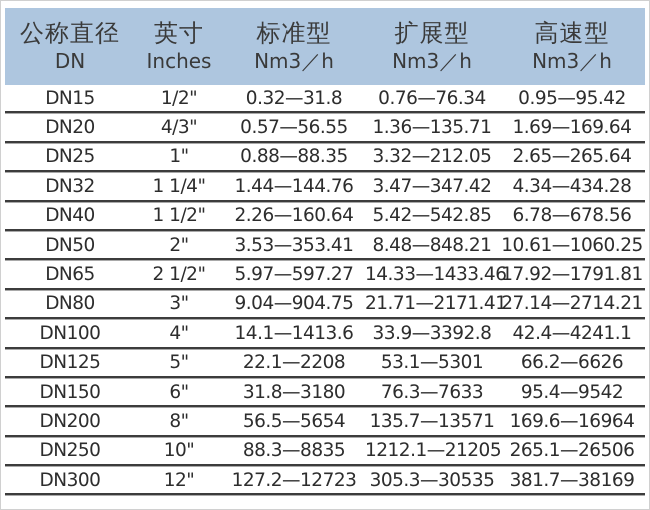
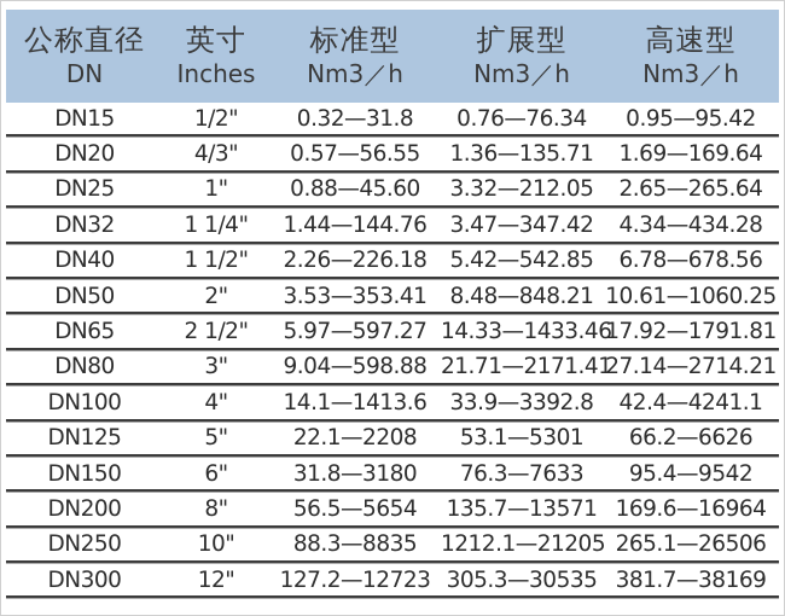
  公称直径
  DN
  英寸
  Inches
  标准型
  Nm3／h
  扩展型
  Nm3／h
  高速型
  Nm3／h
  DN15
  1/2"
  0.32—31.8
  0.76—76.34
  0.95—95.42
  DN20
  4/3"
  0.57—56.55
  1.36—135.71
  1.69—169.64
  DN25
  1"
- 0.88—88.35
+ 0.88—45.60
  3.32—212.05
  2.65—265.64
  DN32
  1 1/4"
  1.44—144.76
  3.47—347.42
  4.34—434.28
  DN40
  1 1/2"
- 2.26—160.64
+ 2.26—226.18
  5.42—542.85
  6.78—678.56
  DN50
  2"
  3.53—353.41
  8.48—848.21
  10.61—1060.25
  DN65
  2 1/2"
  5.97—597.27
  14.33—1433.4
  17.92—1791.81
  DN80
  3"
- 9.04—904.75
+ 9.04—598.88
  21.71—2171.4
  27.14—2714.21
  DN100
  4"
  14.1—1413.6
  33.9—3392.8
  42.4—4241.1
  DN125
  5"
  22.1—2208
  53.1—5301
  66.2—6626
  DN150
  6"
  31.8—3180
  76.3—7633
  95.4—9542
  DN200
  8"
  56.5—5654
  135.7—13571
  169.6—16964
  DN250
  10"
  88.3—8835
  1212.1—21205
  265.1—26506
  DN300
  12"
  127.2—12723
  305.3—30535
  381.7—38169
